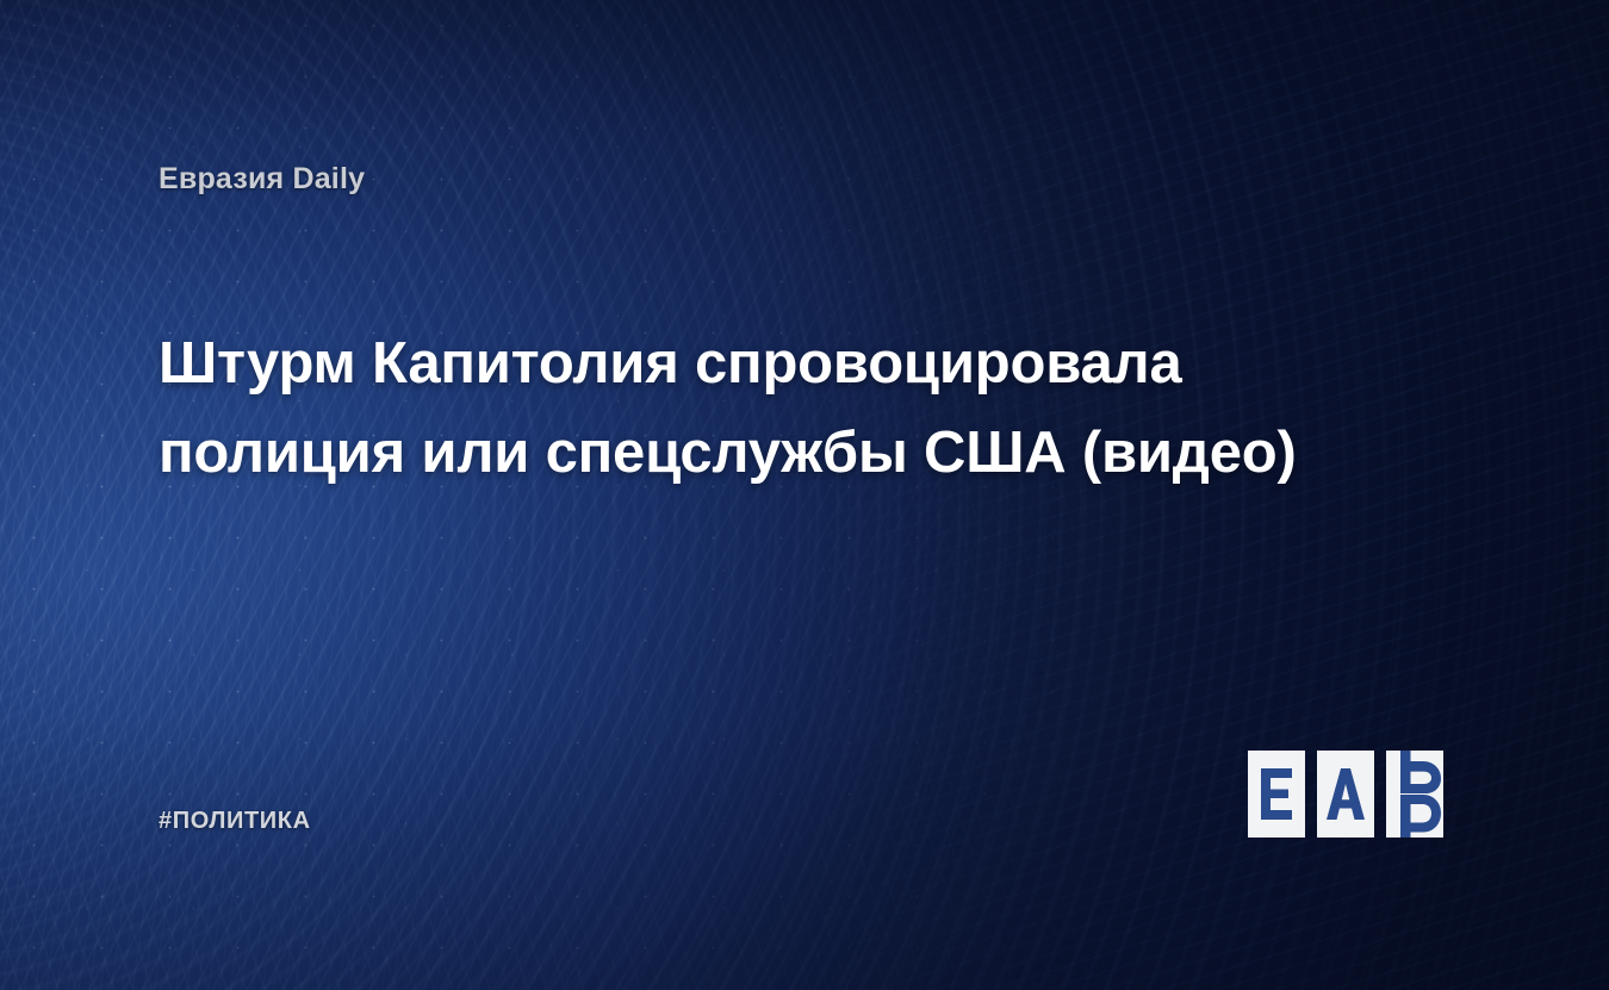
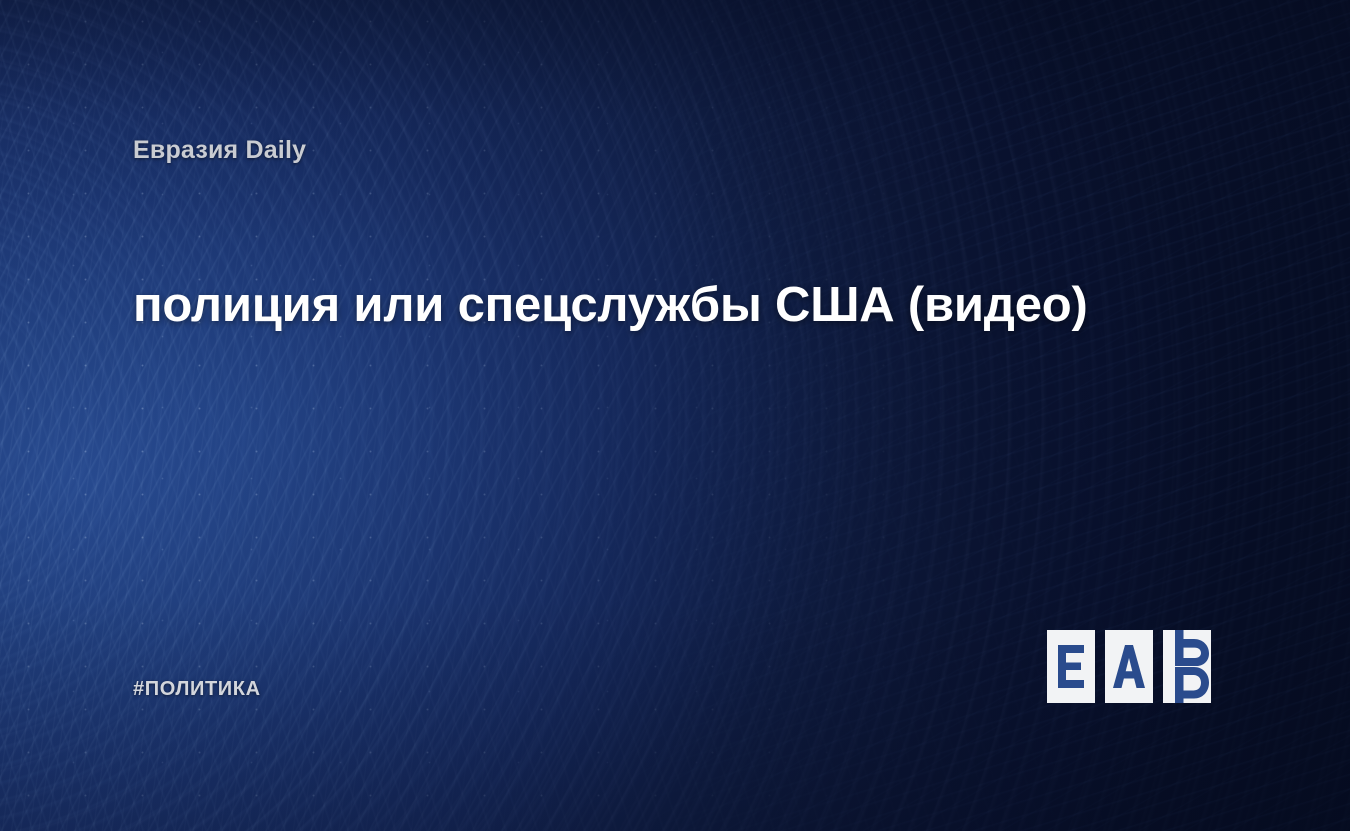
  Евразия Daily
- Штурм Капитолия спровоцировала
  полиция или спецслужбы США (видео)
  #ПОЛИТИКА
